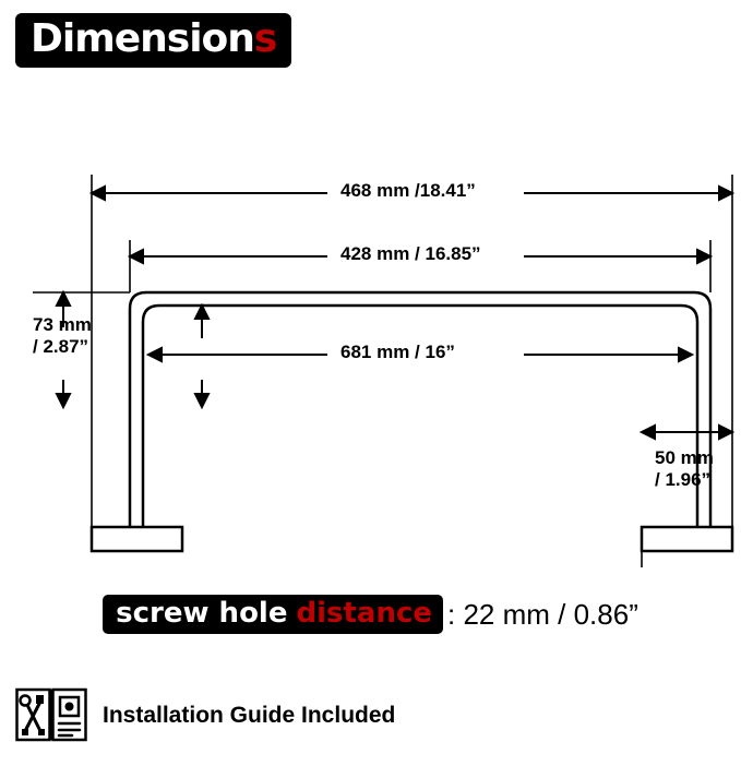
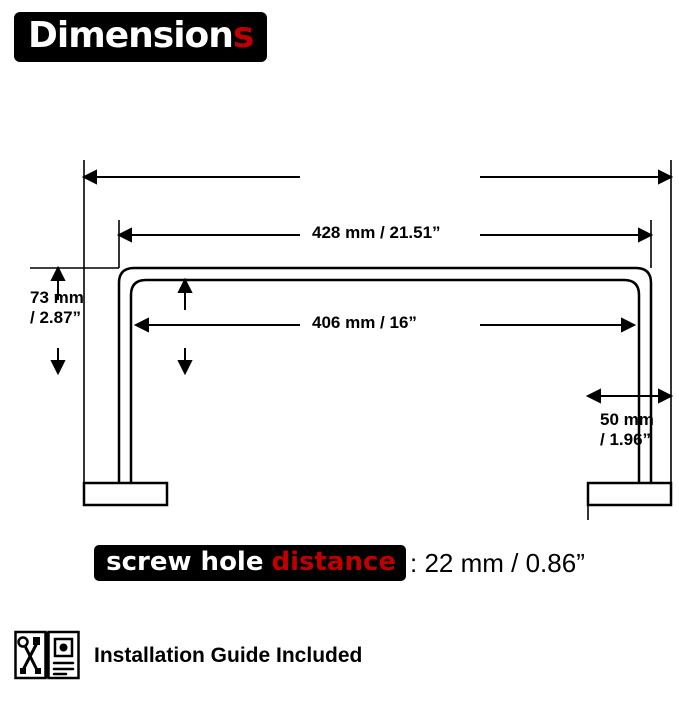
  Dimension
  s
- 468 mm /18.41”
- 428 mm / 16.85”
+ 428 mm / 21.51”
- 681 mm / 16”
+ 406 mm / 16”
  73 mm
  / 2.87”
  50 mm
  / 1.96”
  screw hole
  distance
  : 22 mm / 0.86”
  Installation Guide Included
